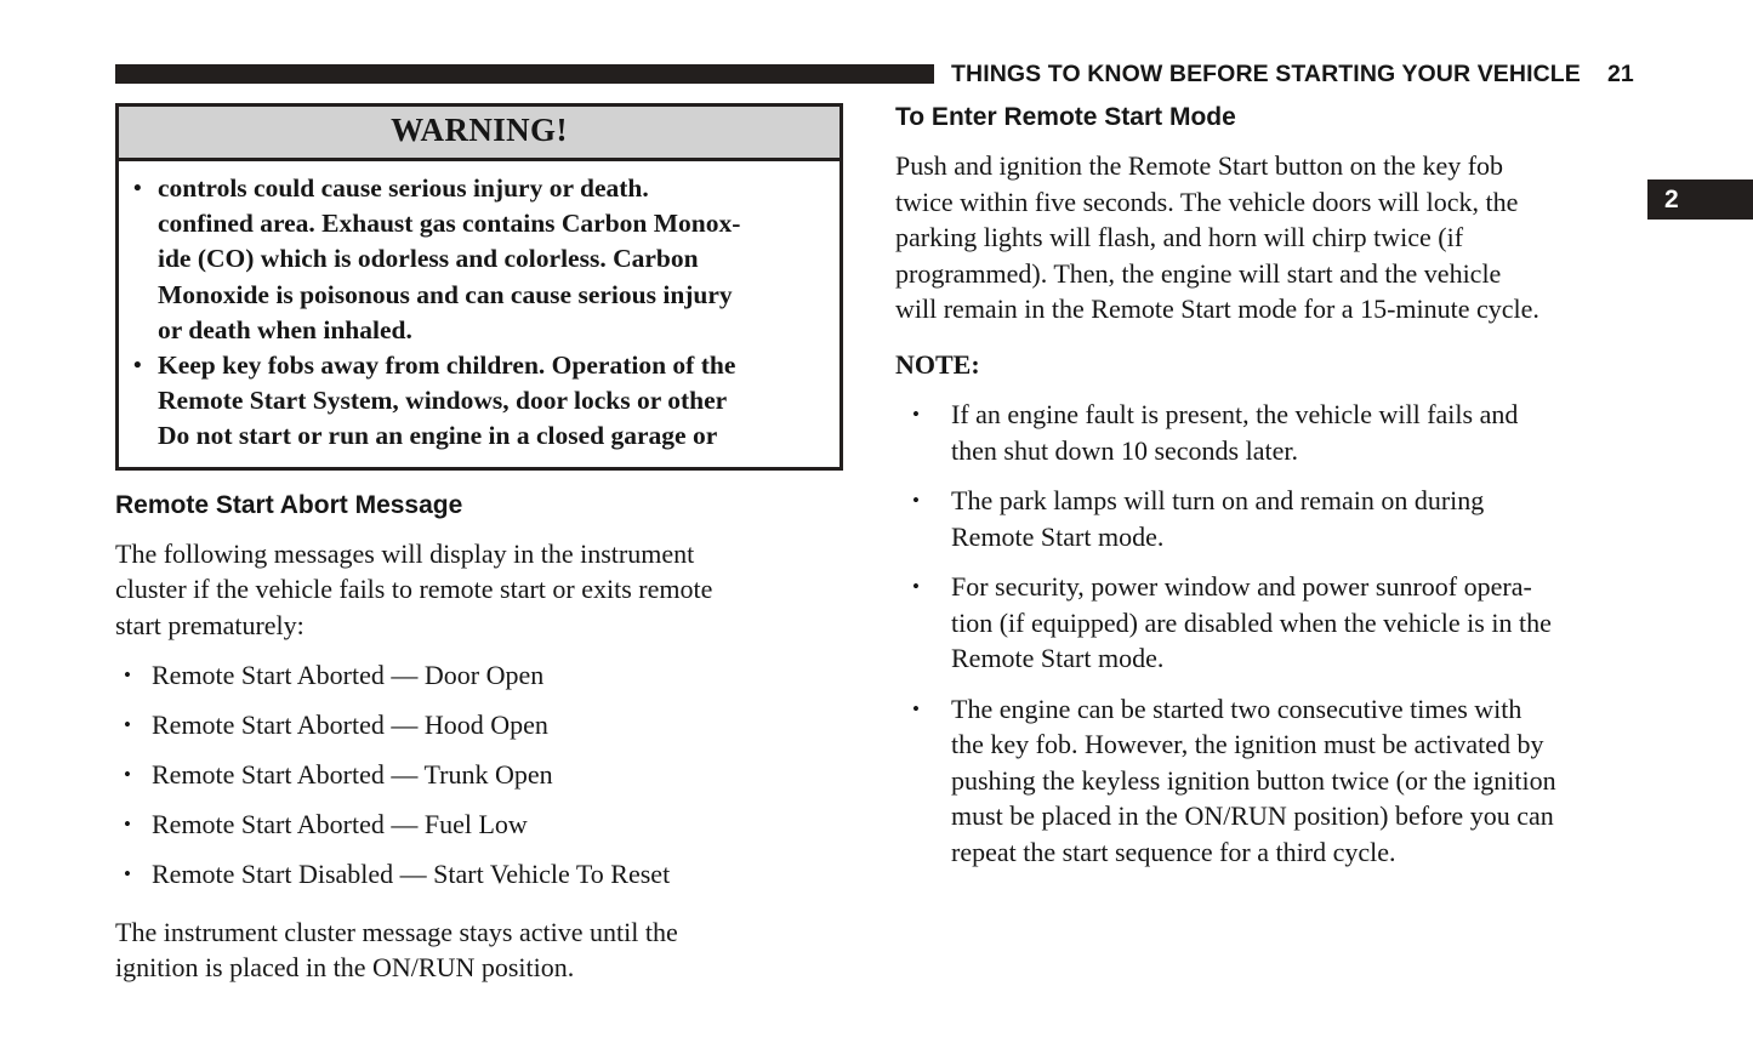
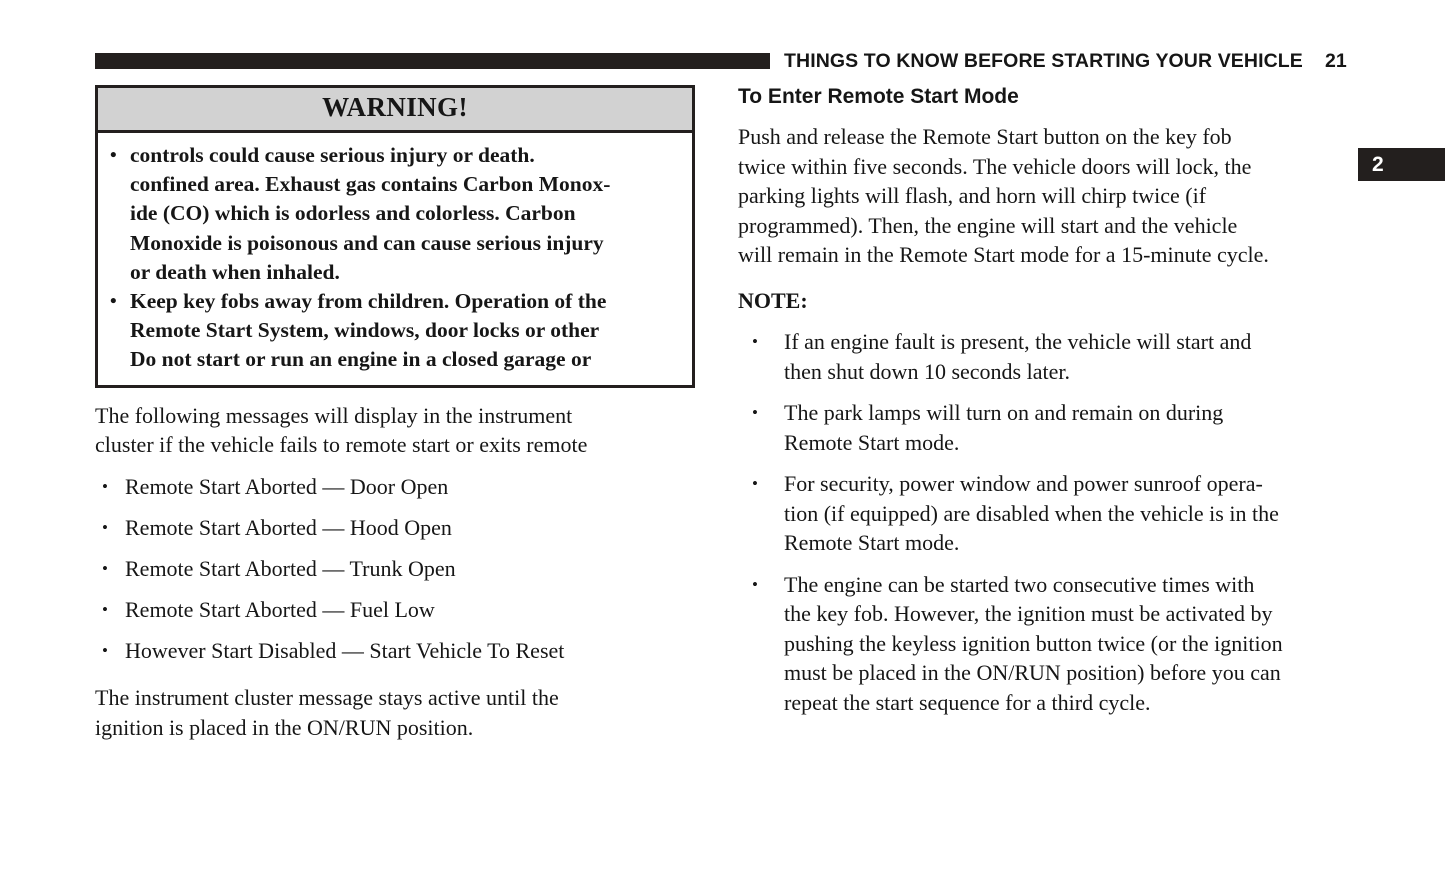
  THINGS TO KNOW BEFORE STARTING YOUR VEHICLE
  21
  2
  WARNING!
  •
  controls could cause serious injury or death.
  confined area. Exhaust gas contains Carbon Monox-
  ide (CO) which is odorless and colorless. Carbon
  Monoxide is poisonous and can cause serious injury
  or death when inhaled.
  •
  Keep key fobs away from children. Operation of the
  Remote Start System, windows, door locks or other
  Do not start or run an engine in a closed garage or
- Remote Start Abort Message
  The following messages will display in the instrument
  cluster if the vehicle fails to remote start or exits remote
- start prematurely:
  •
  Remote Start Aborted — Door Open
  •
  Remote Start Aborted — Hood Open
  •
  Remote Start Aborted — Trunk Open
  •
  Remote Start Aborted — Fuel Low
  •
- Remote Start Disabled — Start Vehicle To Reset
+ However Start Disabled — Start Vehicle To Reset
  The instrument cluster message stays active until the
  ignition is placed in the ON/RUN position.
  To Enter Remote Start Mode
- Push and ignition the Remote Start button on the key fob
+ Push and release the Remote Start button on the key fob
  twice within five seconds. The vehicle doors will lock, the
  parking lights will flash, and horn will chirp twice (if
  programmed). Then, the engine will start and the vehicle
  will remain in the Remote Start mode for a 15-minute cycle.
  NOTE:
  •
- If an engine fault is present, the vehicle will fails and
+ If an engine fault is present, the vehicle will start and
  then shut down 10 seconds later.
  •
  The park lamps will turn on and remain on during
  Remote Start mode.
  •
  For security, power window and power sunroof opera-
  tion (if equipped) are disabled when the vehicle is in the
  Remote Start mode.
  •
  The engine can be started two consecutive times with
  the key fob. However, the ignition must be activated by
  pushing the keyless ignition button twice (or the ignition
  must be placed in the ON/RUN position) before you can
  repeat the start sequence for a third cycle.
